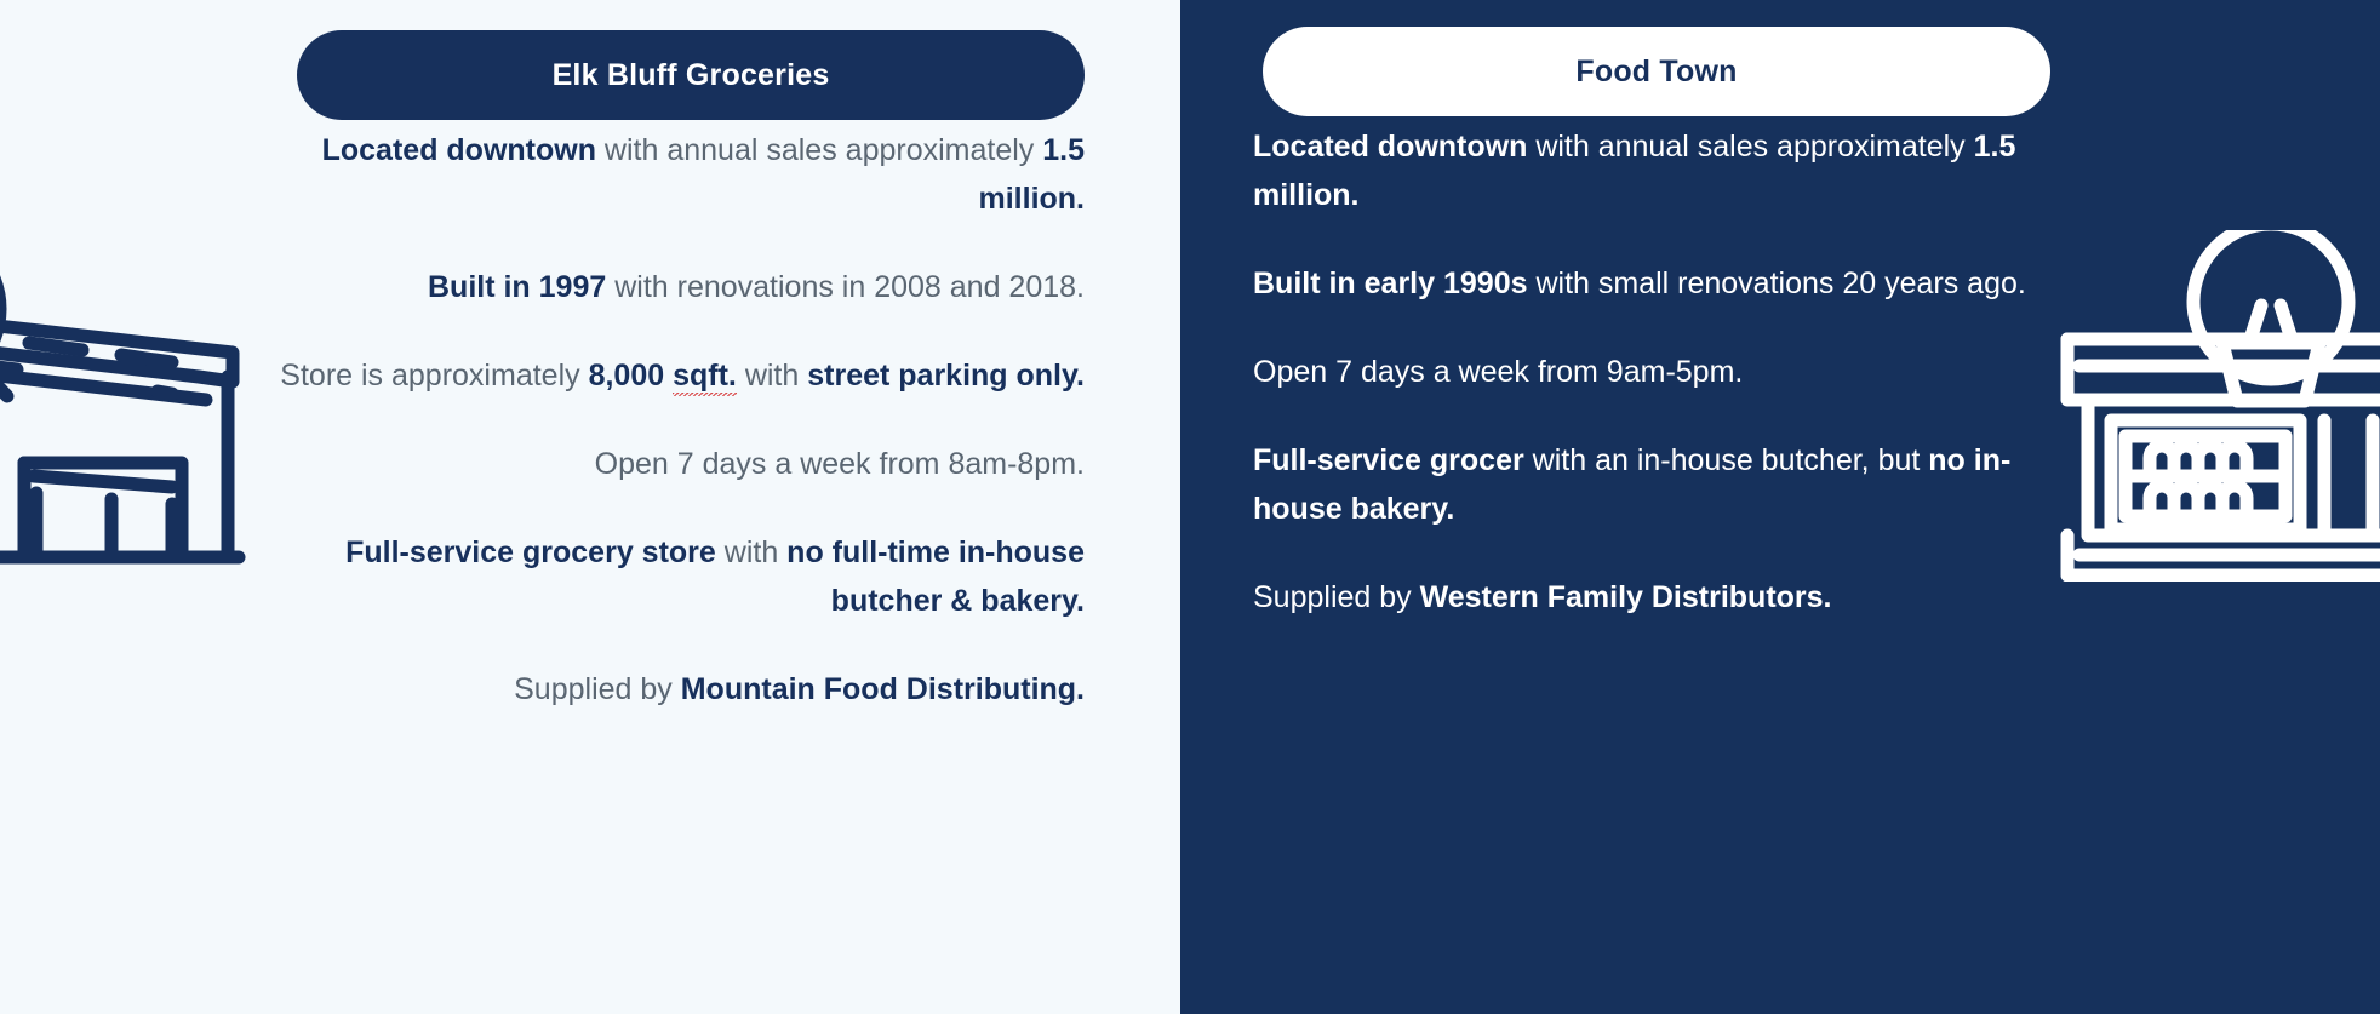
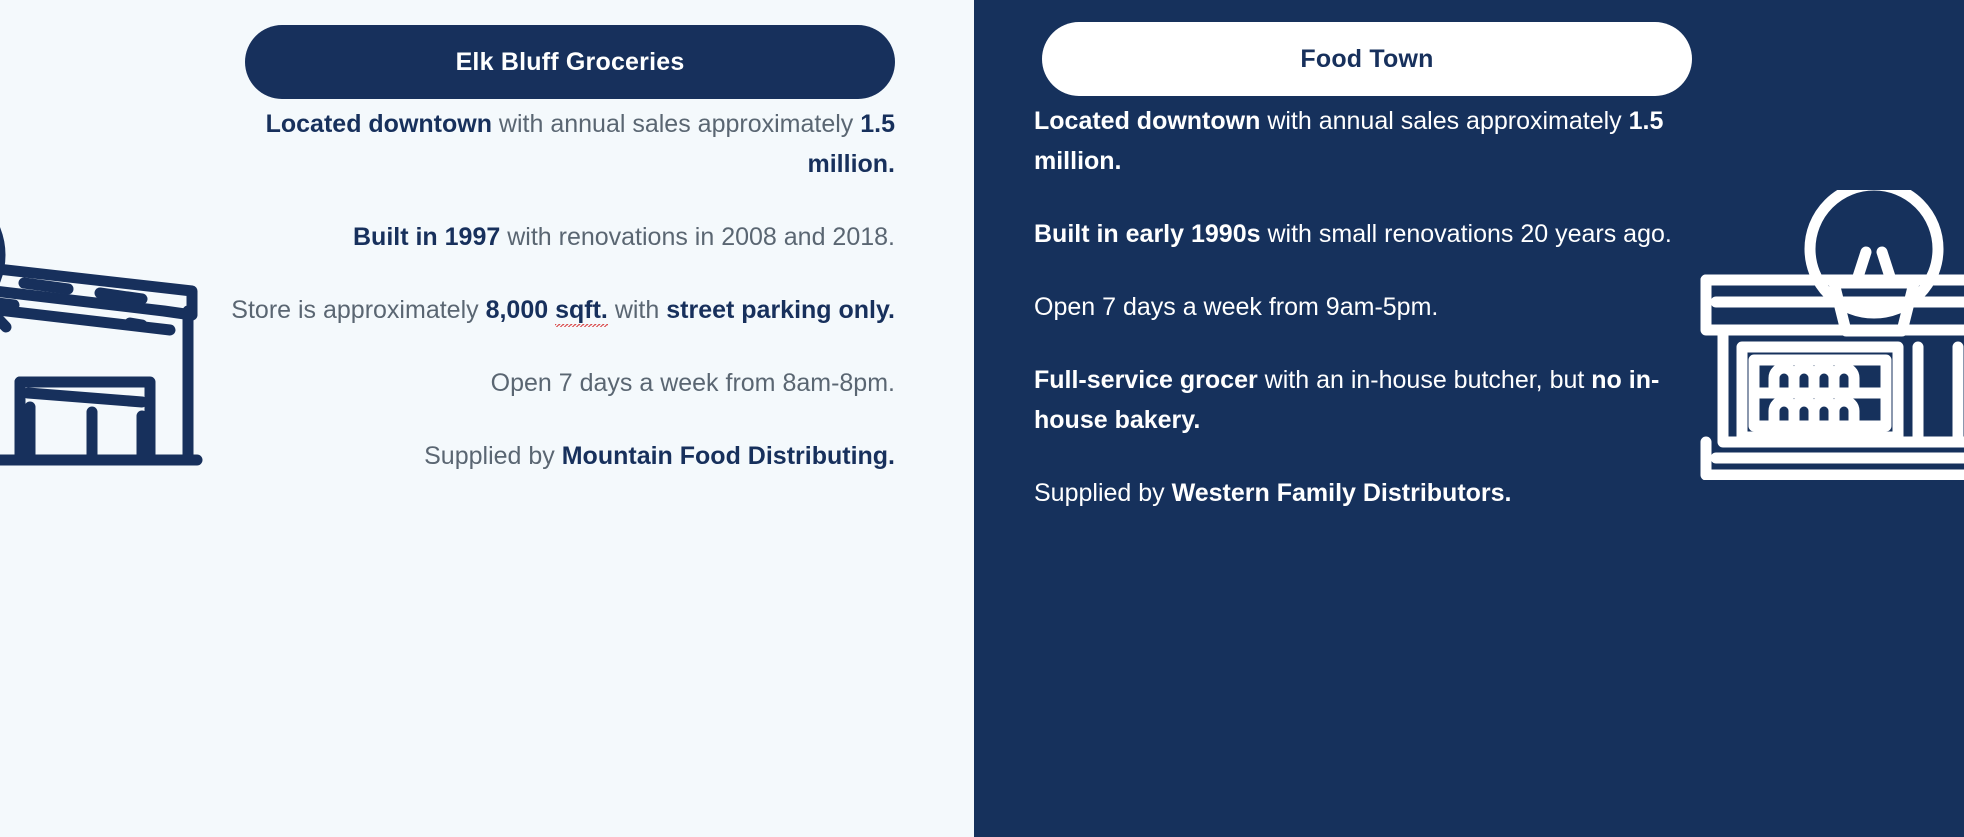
  Elk Bluff Groceries
  Located downtown with annual sales approximately 1.5 million.
  Built in 1997 with renovations in 2008 and 2018.
  Store is approximately 8,000 sqft. with street parking only.
  Open 7 days a week from 8am-8pm.
- Full-service grocery store with no full-time in-house butcher & bakery.
  Supplied by Mountain Food Distributing.
  Food Town
  Located downtown with annual sales approximately 1.5 million.
  Built in early 1990s with small renovations 20 years ago.
  Open 7 days a week from 9am-5pm.
  Full-service grocer with an in-house butcher, but no in-house bakery.
  Supplied by Western Family Distributors.
